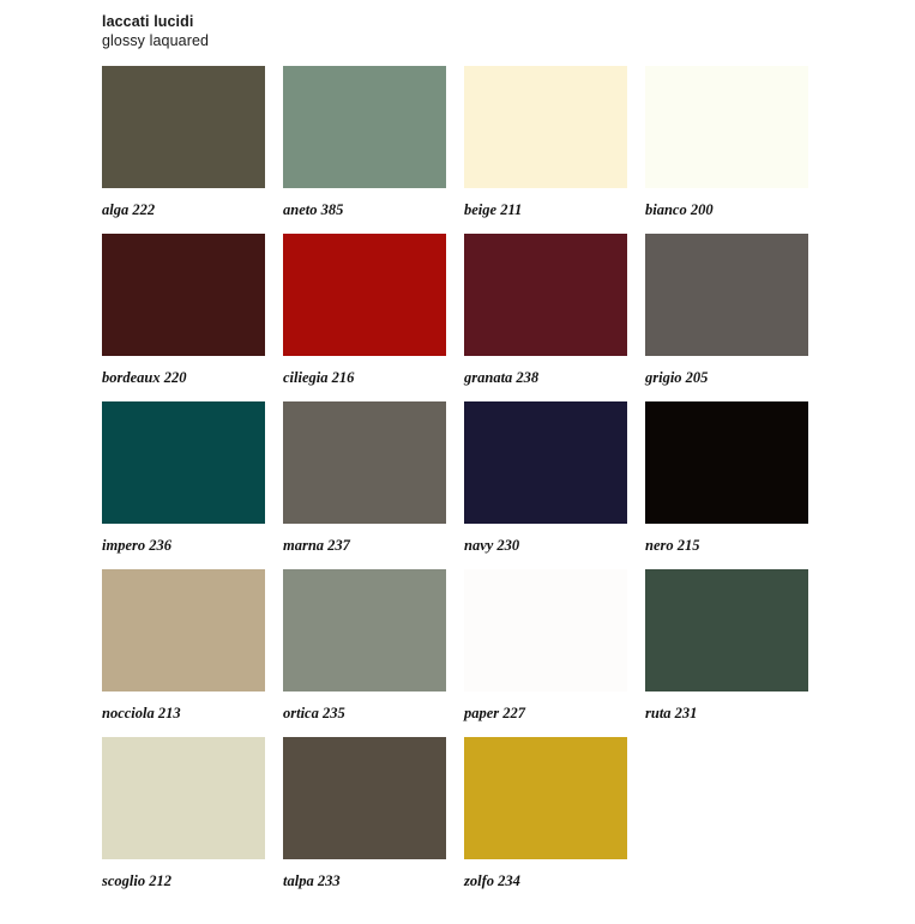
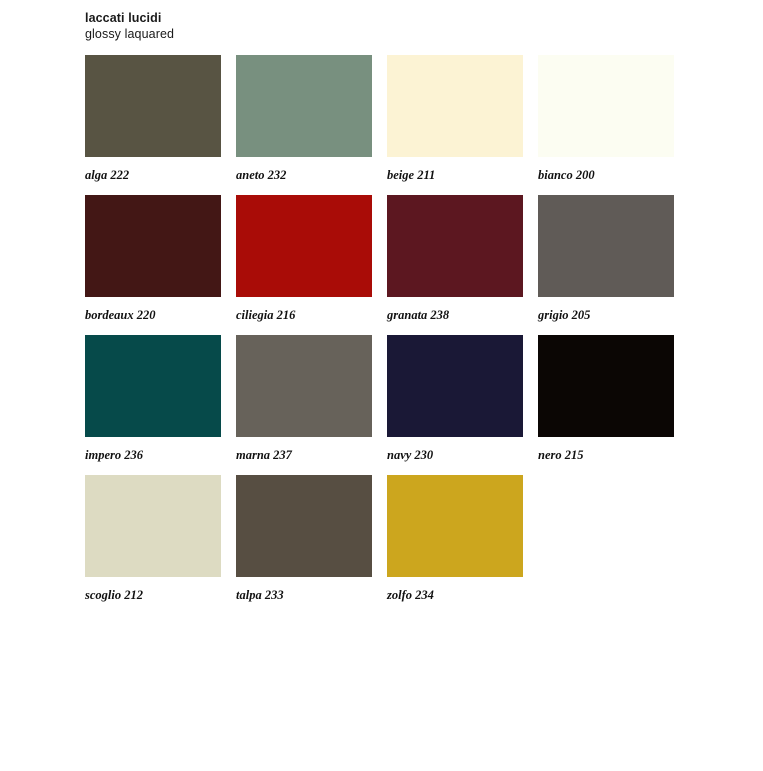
  laccati lucidi
  glossy laquared
  alga 222
- aneto 385
+ aneto 232
  beige 211
  bianco 200
  bordeaux 220
  ciliegia 216
  granata 238
  grigio 205
  impero 236
  marna 237
  navy 230
  nero 215
- nocciola 213
- ortica 235
- paper 227
- ruta 231
  scoglio 212
  talpa 233
  zolfo 234
